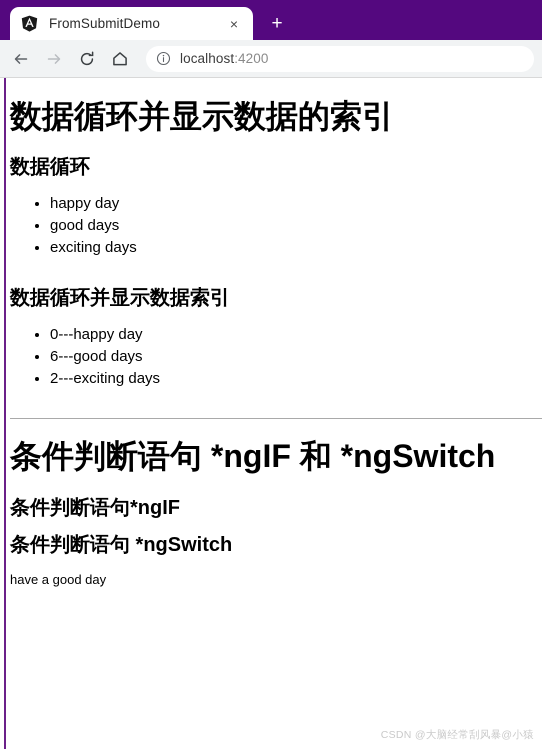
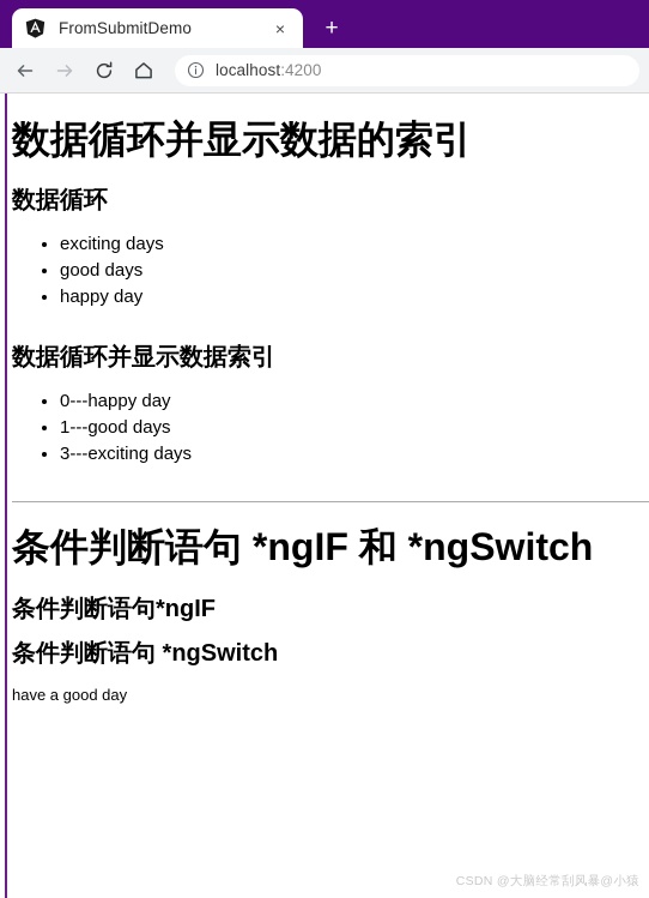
  FromSubmitDemo
  ×
  +
  localhost:4200
  数据循环并显示数据的索引
  数据循环
- happy day
+ exciting days
  good days
- exciting days
+ happy day
  数据循环并显示数据索引
  0---happy day
- 6---good days
+ 1---good days
- 2---exciting days
+ 3---exciting days
  条件判断语句 *ngIF 和 *ngSwitch
  条件判断语句*ngIF
  条件判断语句 *ngSwitch
  have a good day
  CSDN @大脑经常刮风暴@小猿
